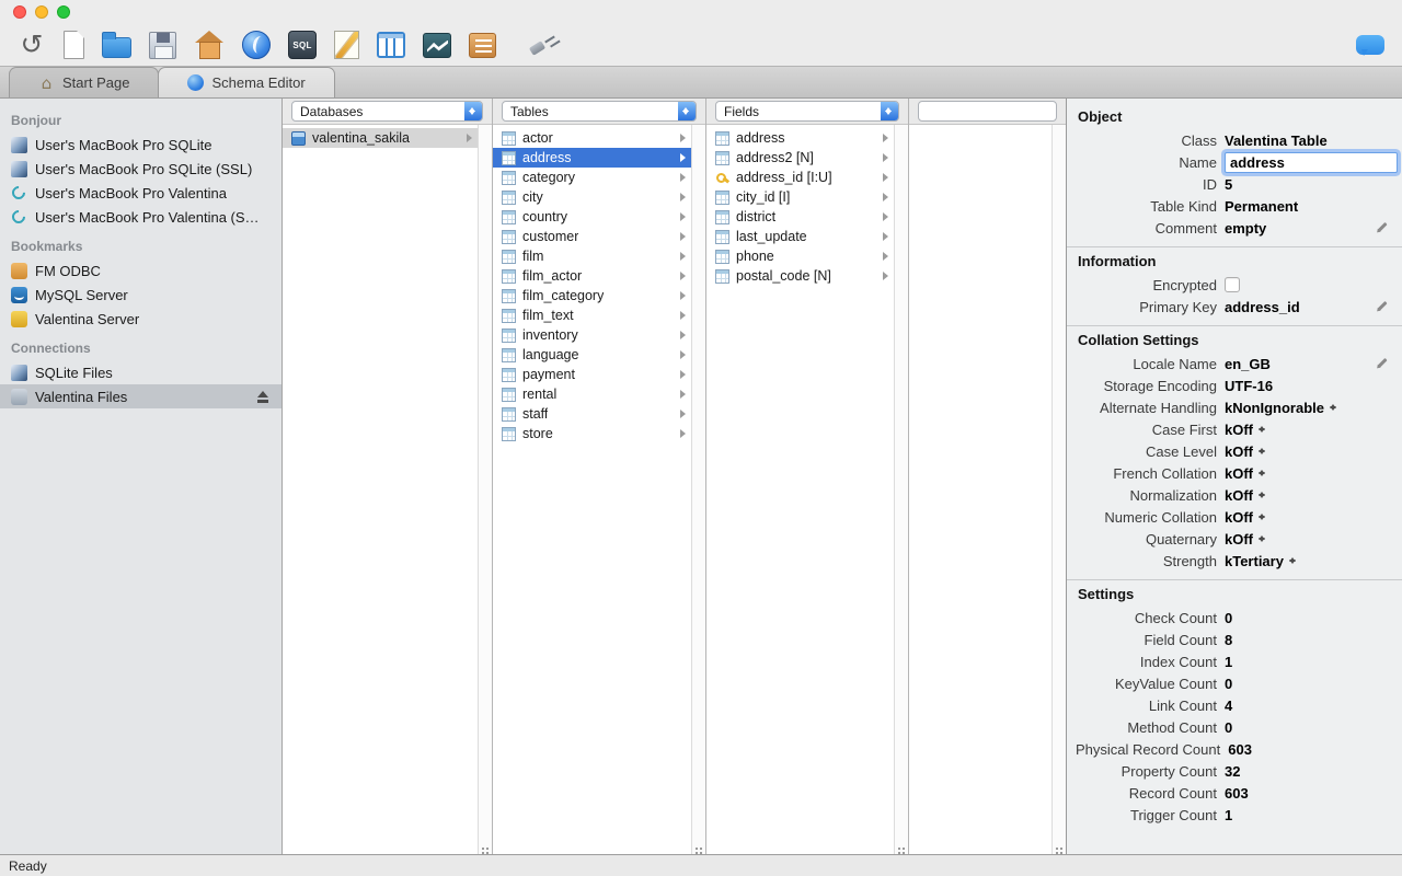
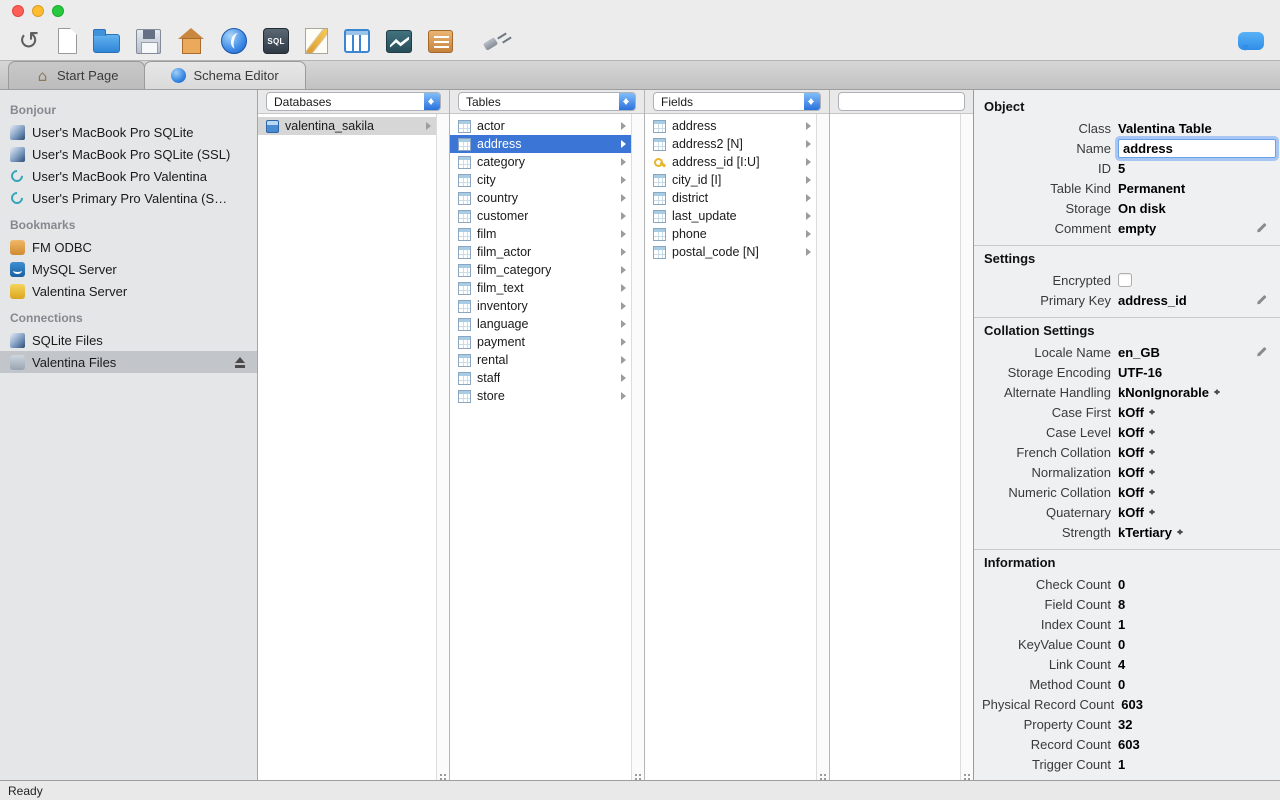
  Start Page
  Schema Editor
  Bonjour
  User's MacBook Pro SQLite
  User's MacBook Pro SQLite (SSL)
  User's MacBook Pro Valentina
- User's MacBook Pro Valentina (S…
+ User's Primary Pro Valentina (S…
  Bookmarks
  FM ODBC
  MySQL Server
  Valentina Server
  Connections
  SQLite Files
  Valentina Files
  Databases
  valentina_sakila
  Tables
  actor
  address
  category
  city
  country
  customer
  film
  film_actor
  film_category
  film_text
  inventory
  language
  payment
  rental
  staff
  store
  Fields
  address
  address2 [N]
  address_id [I:U]
  city_id [I]
  district
  last_update
  phone
  postal_code [N]
  Object
  Class
  Valentina Table
  Name
  address
  ID
  5
  Table Kind
  Permanent
+ Storage
+ On disk
  Comment
  empty
- Information
+ Settings
  Encrypted
  Primary Key
  address_id
  Collation Settings
  Locale Name
  en_GB
  Storage Encoding
  UTF-16
  Alternate Handling
  kNonIgnorable
  Case First
  kOff
  Case Level
  kOff
  French Collation
  kOff
  Normalization
  kOff
  Numeric Collation
  kOff
  Quaternary
  kOff
  Strength
  kTertiary
- Settings
+ Information
  Check Count
  0
  Field Count
  8
  Index Count
  1
  KeyValue Count
  0
  Link Count
  4
  Method Count
  0
  Physical Record Count
  603
  Property Count
  32
  Record Count
  603
  Trigger Count
  1
  Ready
